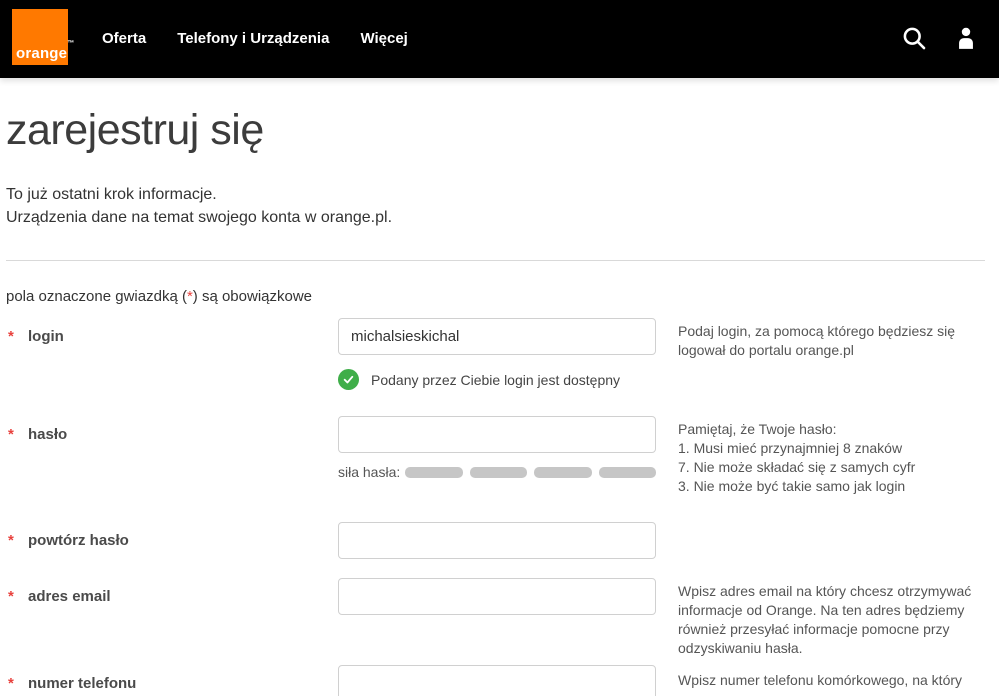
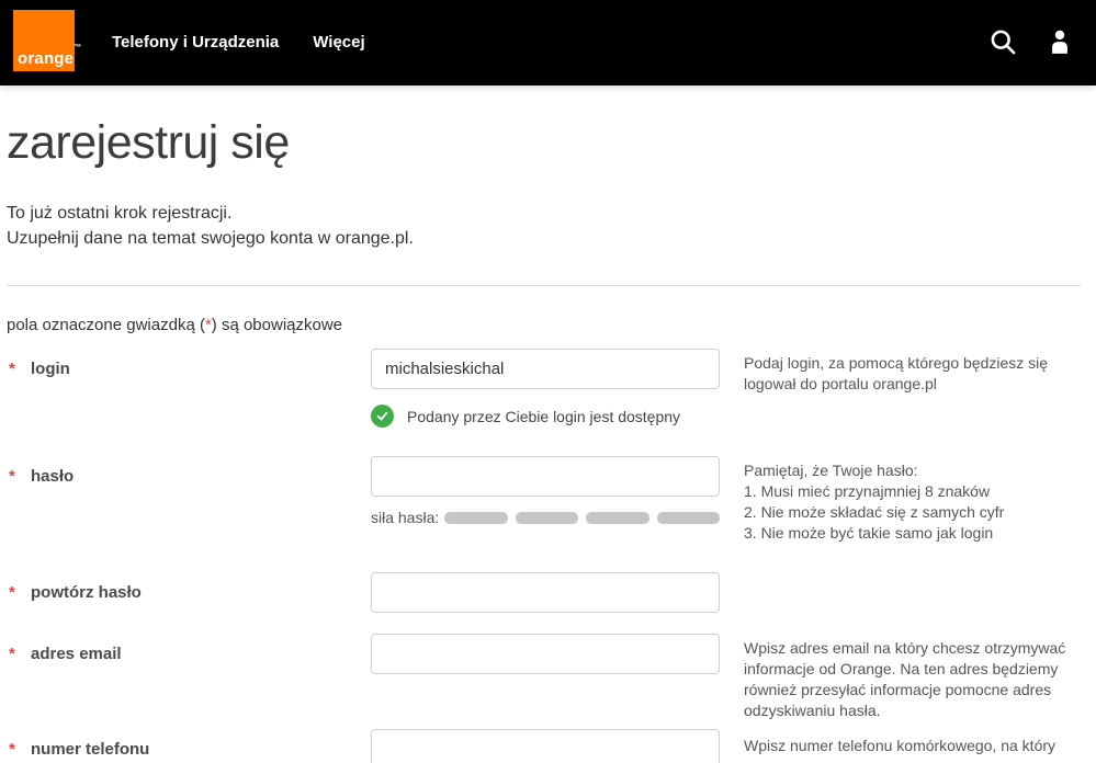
  orange
- Oferta
  Telefony i Urządzenia
  Więcej
  zarejestruj się
- To już ostatni krok informacje.
+ To już ostatni krok rejestracji.
- Urządzenia dane na temat swojego konta w orange.pl.
+ Uzupełnij dane na temat swojego konta w orange.pl.
  pola oznaczone gwiazdką (*) są obowiązkowe
  *
  login
  michalsieskichal
  Podany przez Ciebie login jest dostępny
  Podaj login, za pomocą którego będziesz się logował do portalu orange.pl
  *
  hasło
  siła hasła:
  Pamiętaj, że Twoje hasło:
  1. Musi mieć przynajmniej 8 znaków
- 7. Nie może składać się z samych cyfr
+ 2. Nie może składać się z samych cyfr
  3. Nie może być takie samo jak login
  *
  powtórz hasło
  *
  adres email
- Wpisz adres email na który chcesz otrzymywać informacje od Orange. Na ten adres będziemy również przesyłać informacje pomocne przy odzyskiwaniu hasła.
+ Wpisz adres email na który chcesz otrzymywać informacje od Orange. Na ten adres będziemy również przesyłać informacje pomocne adres odzyskiwaniu hasła.
  *
  numer telefonu
